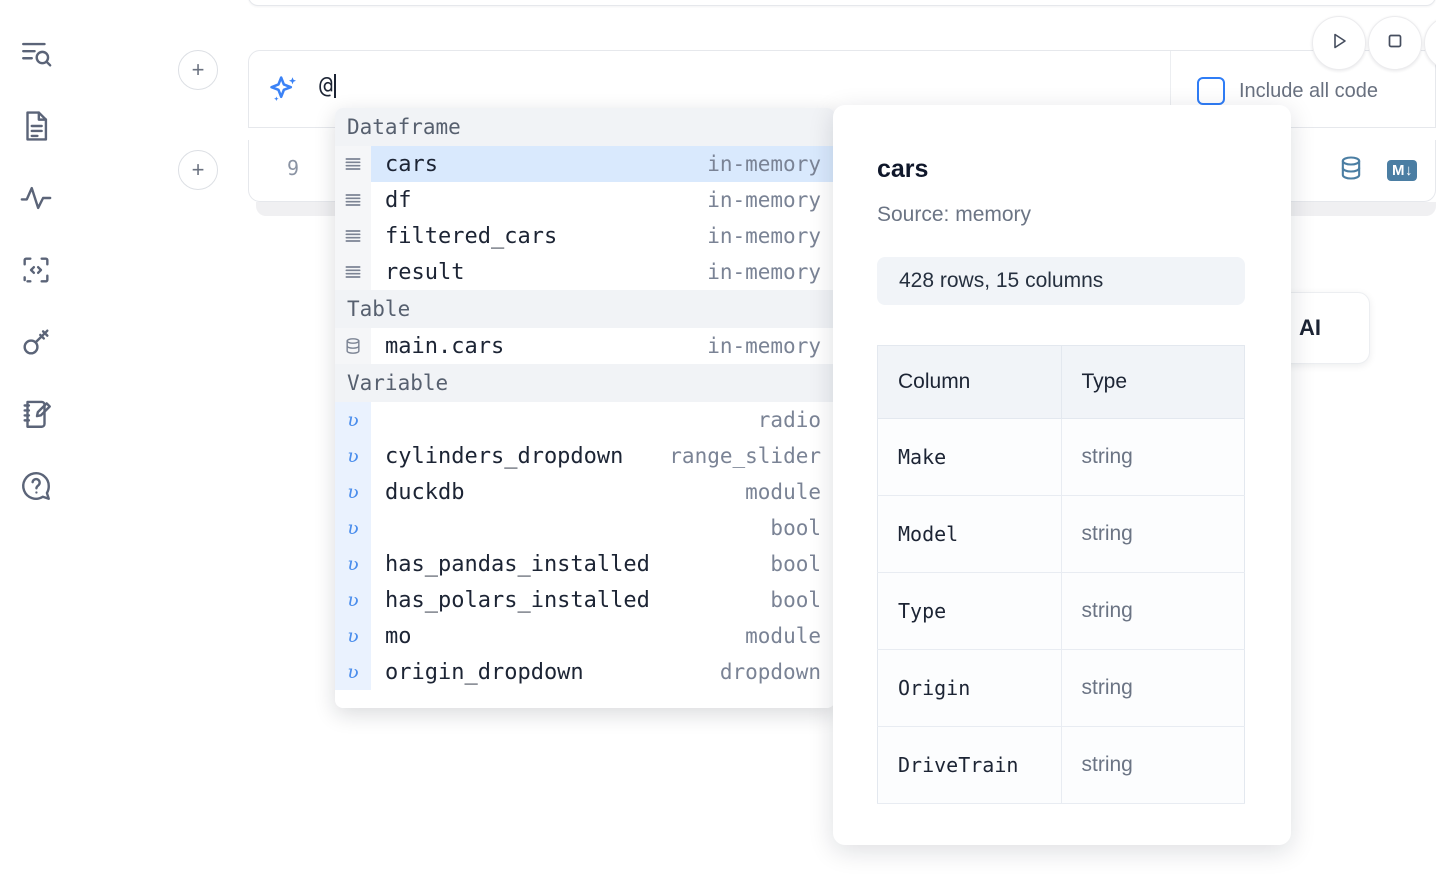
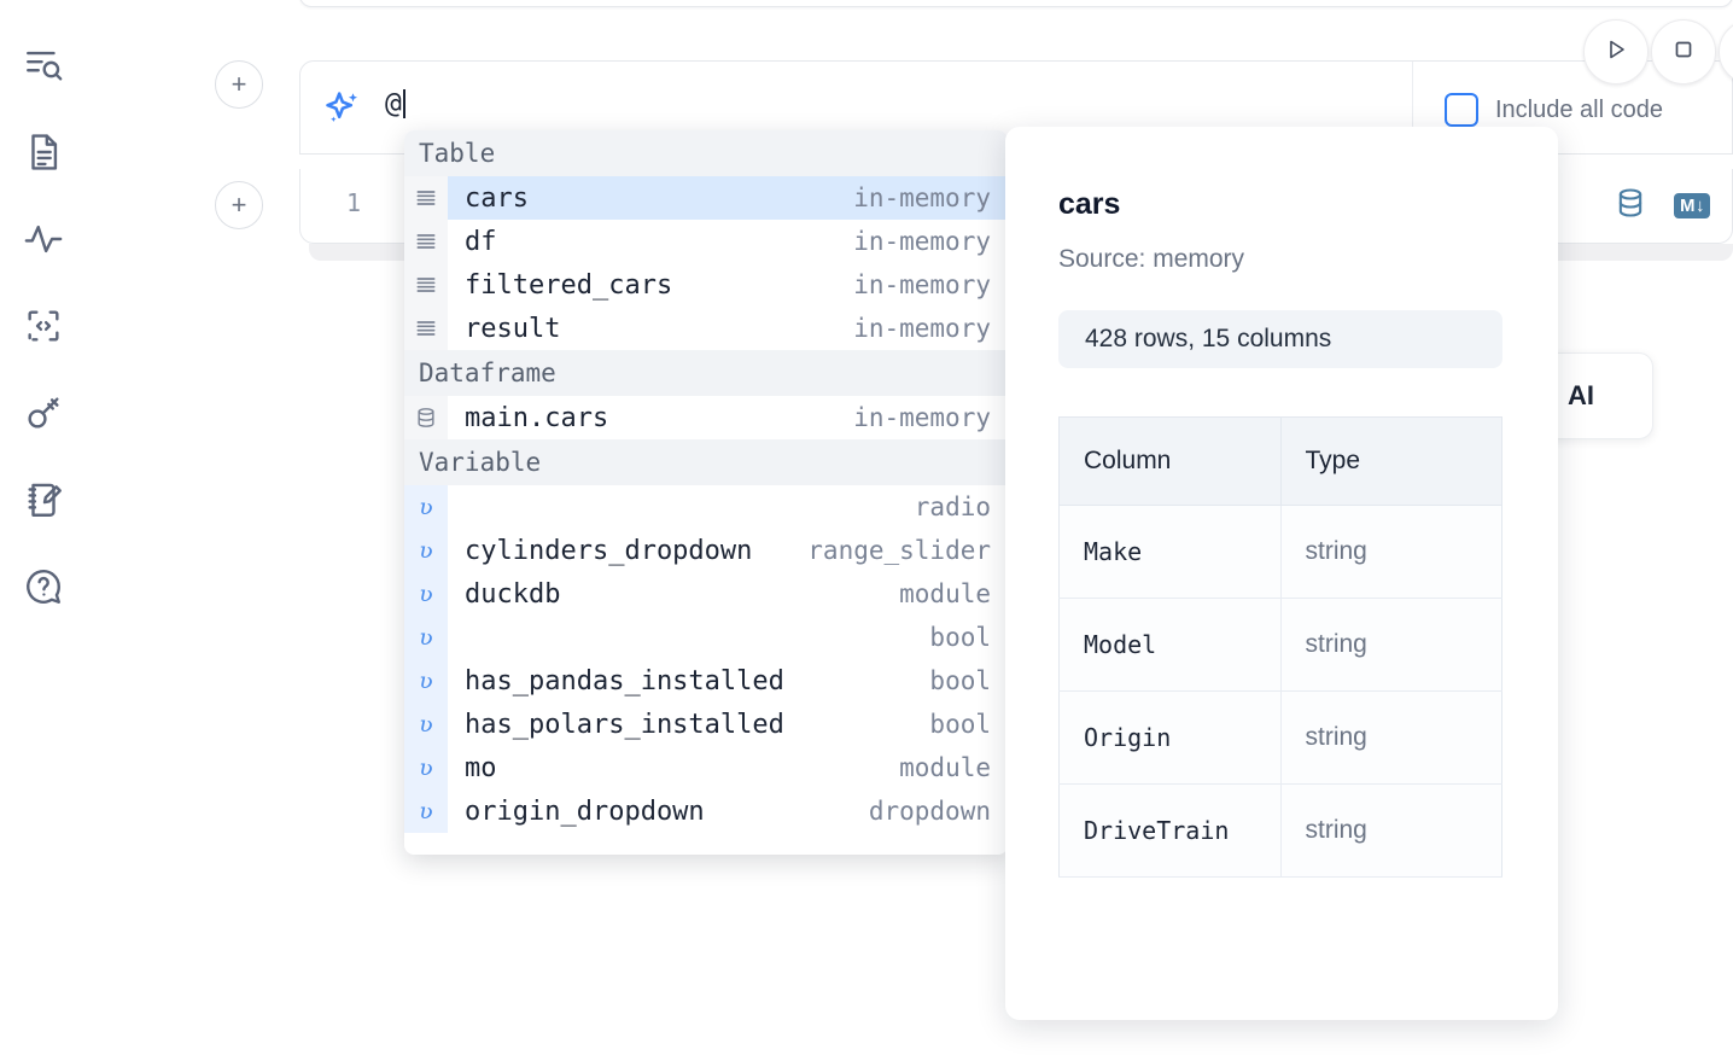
  +
  +
  @
  Include all code
- 9
+ 1
  M
  ↓
  AI
- Dataframe
+ Table
  cars
  in-memory
  df
  in-memory
  filtered_cars
  in-memory
  result
  in-memory
- Table
+ Dataframe
  main.cars
  in-memory
  Variable
  ʋ
  radio
  ʋ
  cylinders_dropdown
  range_slider
  ʋ
  duckdb
  module
  ʋ
  bool
  ʋ
  has_pandas_installed
  bool
  ʋ
  has_polars_installed
  bool
  ʋ
  mo
  module
  ʋ
  origin_dropdown
  dropdown
  cars
  Source: memory
  428 rows, 15 columns
  Column	Type
  Make	string
  Model	string
- Type	string
  Origin	string
  DriveTrain	string
